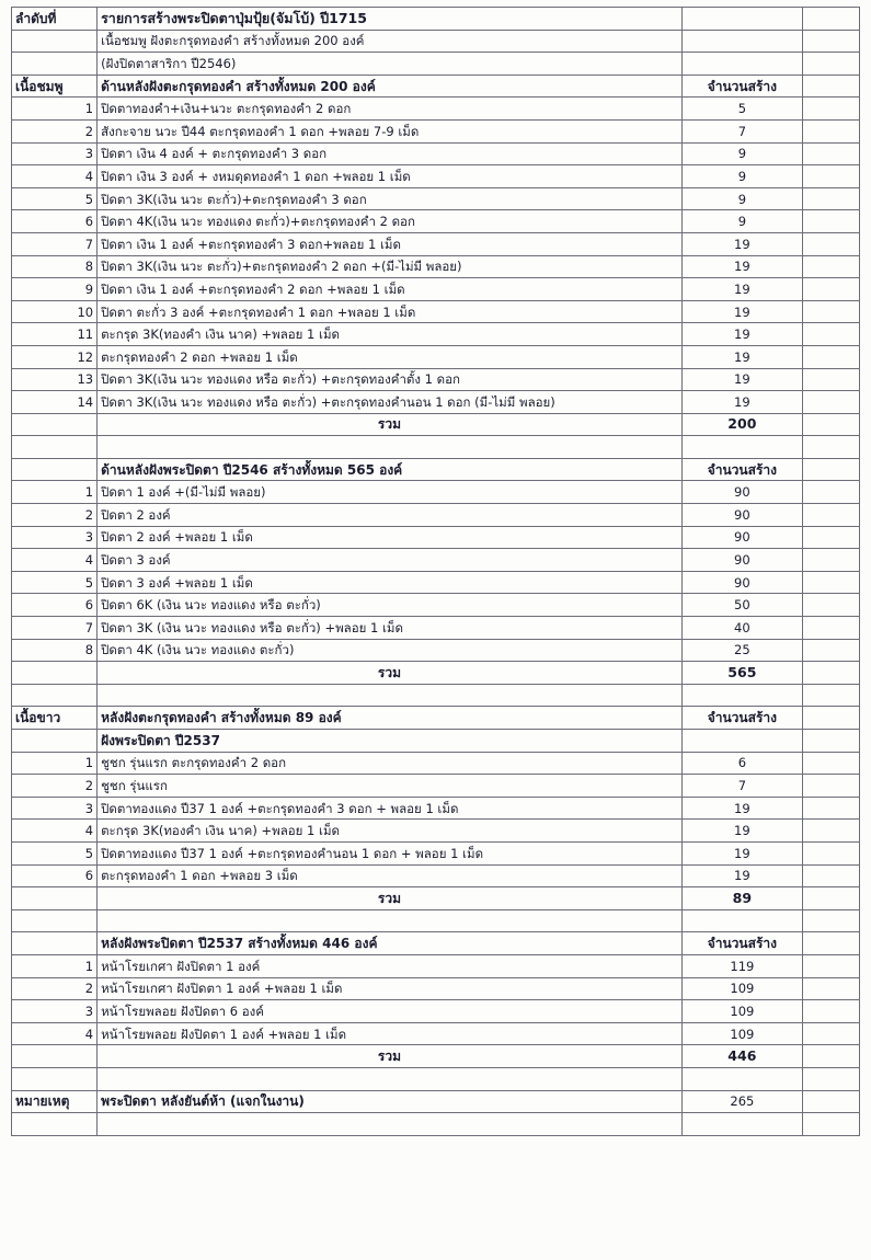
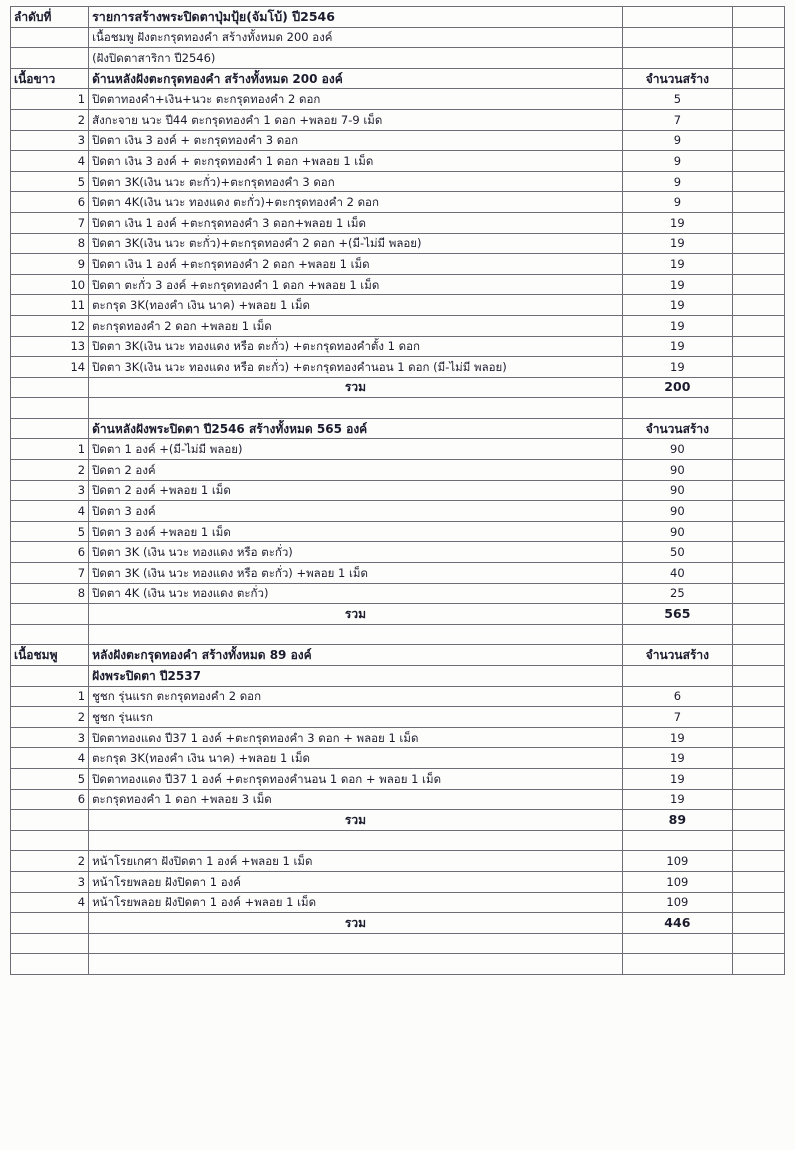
- ลำดับที่	รายการสร้างพระปิดตาปุ่มปุ้ย(จัมโบ้) ปี1715
+ ลำดับที่	รายการสร้างพระปิดตาปุ่มปุ้ย(จัมโบ้) ปี2546
  	เนื้อชมพู ฝังตะกรุดทองคำ สร้างทั้งหมด 200 องค์
  	(ฝังปิดตาสาริกา ปี2546)
- เนื้อชมพู	ด้านหลังฝังตะกรุดทองคำ สร้างทั้งหมด 200 องค์	จำนวนสร้าง
+ เนื้อขาว	ด้านหลังฝังตะกรุดทองคำ สร้างทั้งหมด 200 องค์	จำนวนสร้าง
  1	ปิดตาทองคำ+เงิน+นวะ ตะกรุดทองคำ 2 ดอก	5
  2	สังกะจาย นวะ ปี44 ตะกรุดทองคำ 1 ดอก +พลอย 7-9 เม็ด	7
- 3	ปิดตา เงิน 4 องค์ + ตะกรุดทองคำ 3 ดอก	9
+ 3	ปิดตา เงิน 3 องค์ + ตะกรุดทองคำ 3 ดอก	9
- 4	ปิดตา เงิน 3 องค์ + งหมดุดทองคำ 1 ดอก +พลอย 1 เม็ด	9
+ 4	ปิดตา เงิน 3 องค์ + ตะกรุดทองคำ 1 ดอก +พลอย 1 เม็ด	9
  5	ปิดตา 3K(เงิน นวะ ตะกั่ว)+ตะกรุดทองคำ 3 ดอก	9
  6	ปิดตา 4K(เงิน นวะ ทองแดง ตะกั่ว)+ตะกรุดทองคำ 2 ดอก	9
  7	ปิดตา เงิน 1 องค์ +ตะกรุดทองคำ 3 ดอก+พลอย 1 เม็ด	19
  8	ปิดตา 3K(เงิน นวะ ตะกั่ว)+ตะกรุดทองคำ 2 ดอก +(มี-ไม่มี พลอย)	19
  9	ปิดตา เงิน 1 องค์ +ตะกรุดทองคำ 2 ดอก +พลอย 1 เม็ด	19
  10	ปิดตา ตะกั่ว 3 องค์ +ตะกรุดทองคำ 1 ดอก +พลอย 1 เม็ด	19
  11	ตะกรุด 3K(ทองคำ เงิน นาค) +พลอย 1 เม็ด	19
  12	ตะกรุดทองคำ 2 ดอก +พลอย 1 เม็ด	19
  13	ปิดตา 3K(เงิน นวะ ทองแดง หรือ ตะกั่ว) +ตะกรุดทองคำตั้ง 1 ดอก	19
  14	ปิดตา 3K(เงิน นวะ ทองแดง หรือ ตะกั่ว) +ตะกรุดทองคำนอน 1 ดอก (มี-ไม่มี พลอย)	19
  	รวม	200
  	ด้านหลังฝังพระปิดตา ปี2546 สร้างทั้งหมด 565 องค์	จำนวนสร้าง
  1	ปิดตา 1 องค์ +(มี-ไม่มี พลอย)	90
  2	ปิดตา 2 องค์	90
  3	ปิดตา 2 องค์ +พลอย 1 เม็ด	90
  4	ปิดตา 3 องค์	90
  5	ปิดตา 3 องค์ +พลอย 1 เม็ด	90
- 6	ปิดตา 6K (เงิน นวะ ทองแดง หรือ ตะกั่ว)	50
+ 6	ปิดตา 3K (เงิน นวะ ทองแดง หรือ ตะกั่ว)	50
  7	ปิดตา 3K (เงิน นวะ ทองแดง หรือ ตะกั่ว) +พลอย 1 เม็ด	40
  8	ปิดตา 4K (เงิน นวะ ทองแดง ตะกั่ว)	25
  	รวม	565
- เนื้อขาว	หลังฝังตะกรุดทองคำ สร้างทั้งหมด 89 องค์	จำนวนสร้าง
+ เนื้อชมพู	หลังฝังตะกรุดทองคำ สร้างทั้งหมด 89 องค์	จำนวนสร้าง
  	ฝังพระปิดตา ปี2537
  1	ชูชก รุ่นแรก ตะกรุดทองคำ 2 ดอก	6
  2	ชูชก รุ่นแรก	7
  3	ปิดตาทองแดง ปี37 1 องค์ +ตะกรุดทองคำ 3 ดอก + พลอย 1 เม็ด	19
  4	ตะกรุด 3K(ทองคำ เงิน นาค) +พลอย 1 เม็ด	19
  5	ปิดตาทองแดง ปี37 1 องค์ +ตะกรุดทองคำนอน 1 ดอก + พลอย 1 เม็ด	19
  6	ตะกรุดทองคำ 1 ดอก +พลอย 3 เม็ด	19
  	รวม	89
- 	หลังฝังพระปิดตา ปี2537 สร้างทั้งหมด 446 องค์	จำนวนสร้าง
- 1	หน้าโรยเกศา ฝังปิดตา 1 องค์	119
  2	หน้าโรยเกศา ฝังปิดตา 1 องค์ +พลอย 1 เม็ด	109
- 3	หน้าโรยพลอย ฝังปิดตา 6 องค์	109
+ 3	หน้าโรยพลอย ฝังปิดตา 1 องค์	109
  4	หน้าโรยพลอย ฝังปิดตา 1 องค์ +พลอย 1 เม็ด	109
  	รวม	446
- หมายเหตุ	พระปิดตา หลังยันต์ห้า (แจกในงาน)	265
